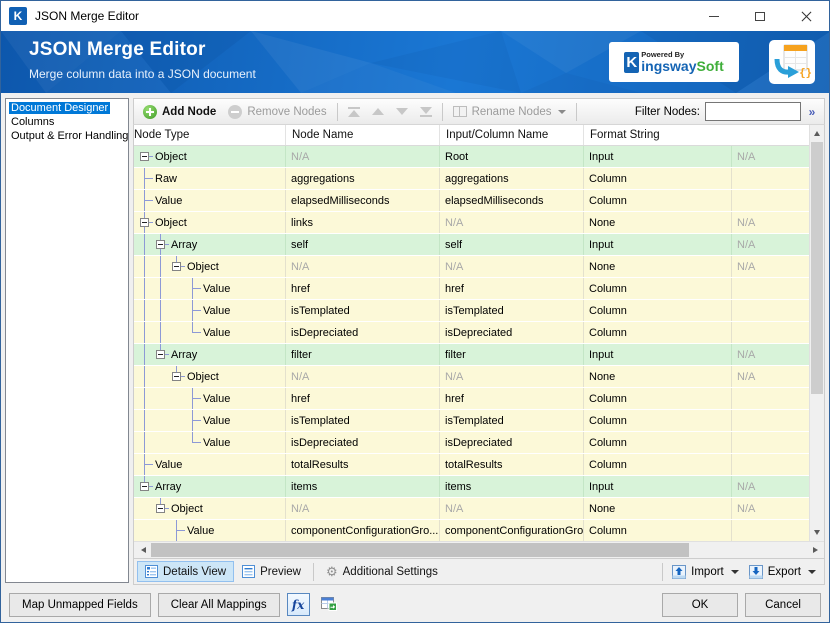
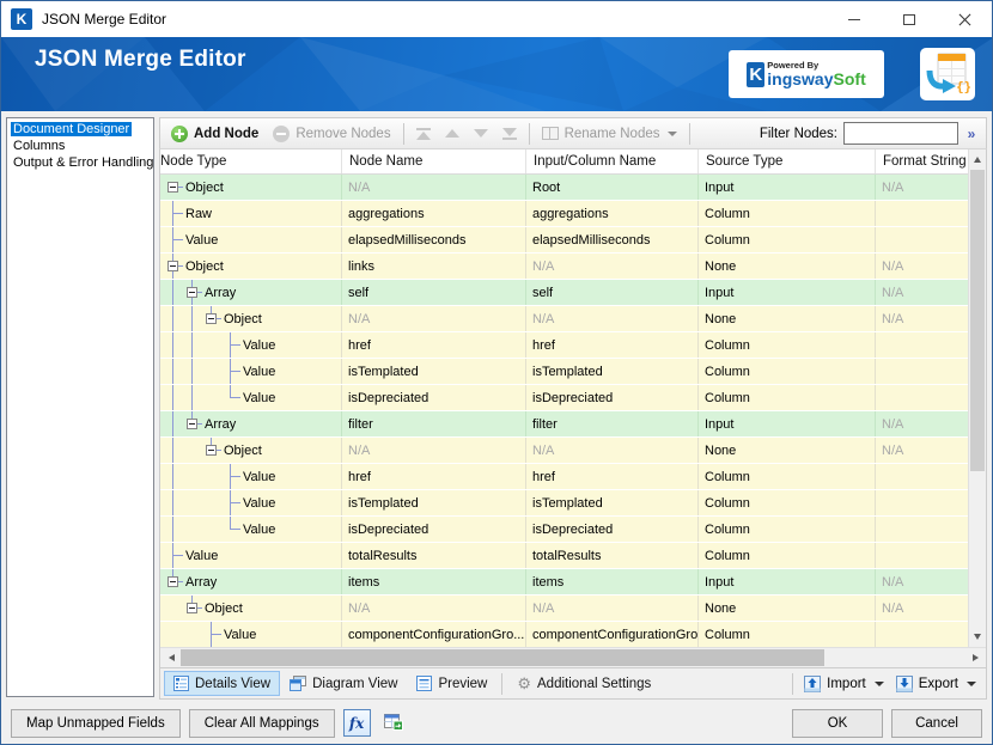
  K
  JSON Merge Editor
  JSON Merge Editor
- Merge column data into a JSON document
  K
  Powered By
  ingswaySoft
  {}
  Document Designer
  Columns
  Output & Error Handling
  Add Node
  Remove Nodes
  Rename Nodes
  Filter Nodes:
  »
  Node Type
  Node Name
  Input/Column Name
+ Source Type
  Format String
  Object
  N/A
  Root
  Input
  N/A
  Raw
  aggregations
  aggregations
  Column
  Value
  elapsedMilliseconds
  elapsedMilliseconds
  Column
  Object
  links
  N/A
  None
  N/A
  Array
  self
  self
  Input
  N/A
  Object
  N/A
  N/A
  None
  N/A
  Value
  href
  href
  Column
  Value
  isTemplated
  isTemplated
  Column
  Value
  isDepreciated
  isDepreciated
  Column
  Array
  filter
  filter
  Input
  N/A
  Object
  N/A
  N/A
  None
  N/A
  Value
  href
  href
  Column
  Value
  isTemplated
  isTemplated
  Column
  Value
  isDepreciated
  isDepreciated
  Column
  Value
  totalResults
  totalResults
  Column
  Array
  items
  items
  Input
  N/A
  Object
  N/A
  N/A
  None
  N/A
  Value
  componentConfigurationGro...
  componentConfigurationGro
  Column
  Details View
+ Diagram View
  Preview
  ⚙
  Additional Settings
  Import
  Export
  Map Unmapped Fields
  Clear All Mappings
  fx
  OK
  Cancel
